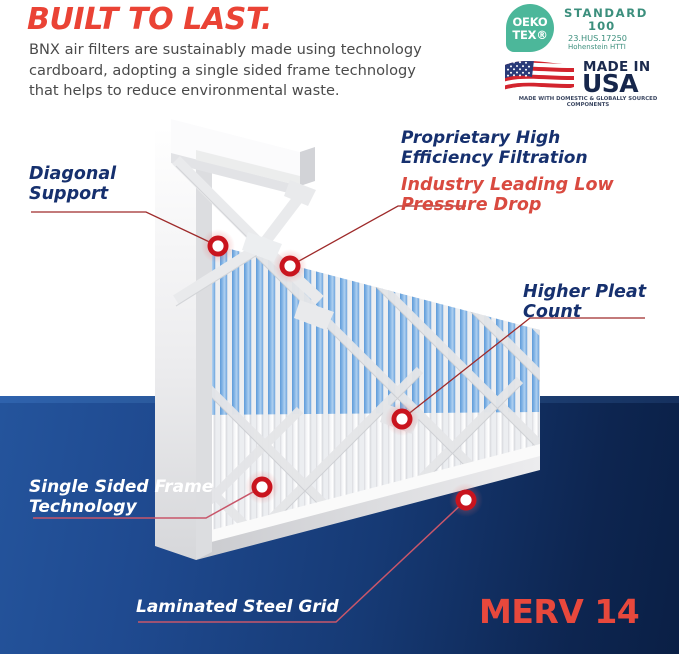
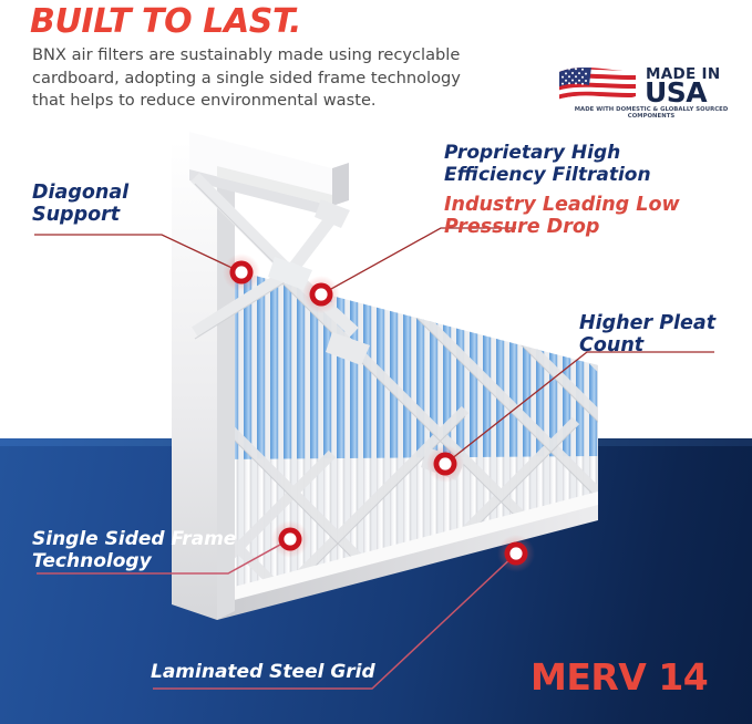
  BUILT TO LAST.
- BNX air filters are sustainably made using technology cardboard, adopting a single sided frame technology that helps to reduce environmental waste.
+ BNX air filters are sustainably made using recyclable cardboard, adopting a single sided frame technology that helps to reduce environmental waste.
- OEKO
- TEX®
- STANDARD
- 100
- 23.HUS.17250
- Hohenstein HTTI
  MADE IN
  USA
  Diagonal
  Support
  Proprietary High
  Efficiency Filtration
  Industry Leading Low
  Pressure Drop
  Higher Pleat
  Count
  Single Sided Frame
  Technology
  Laminated Steel Grid
  MERV 14
